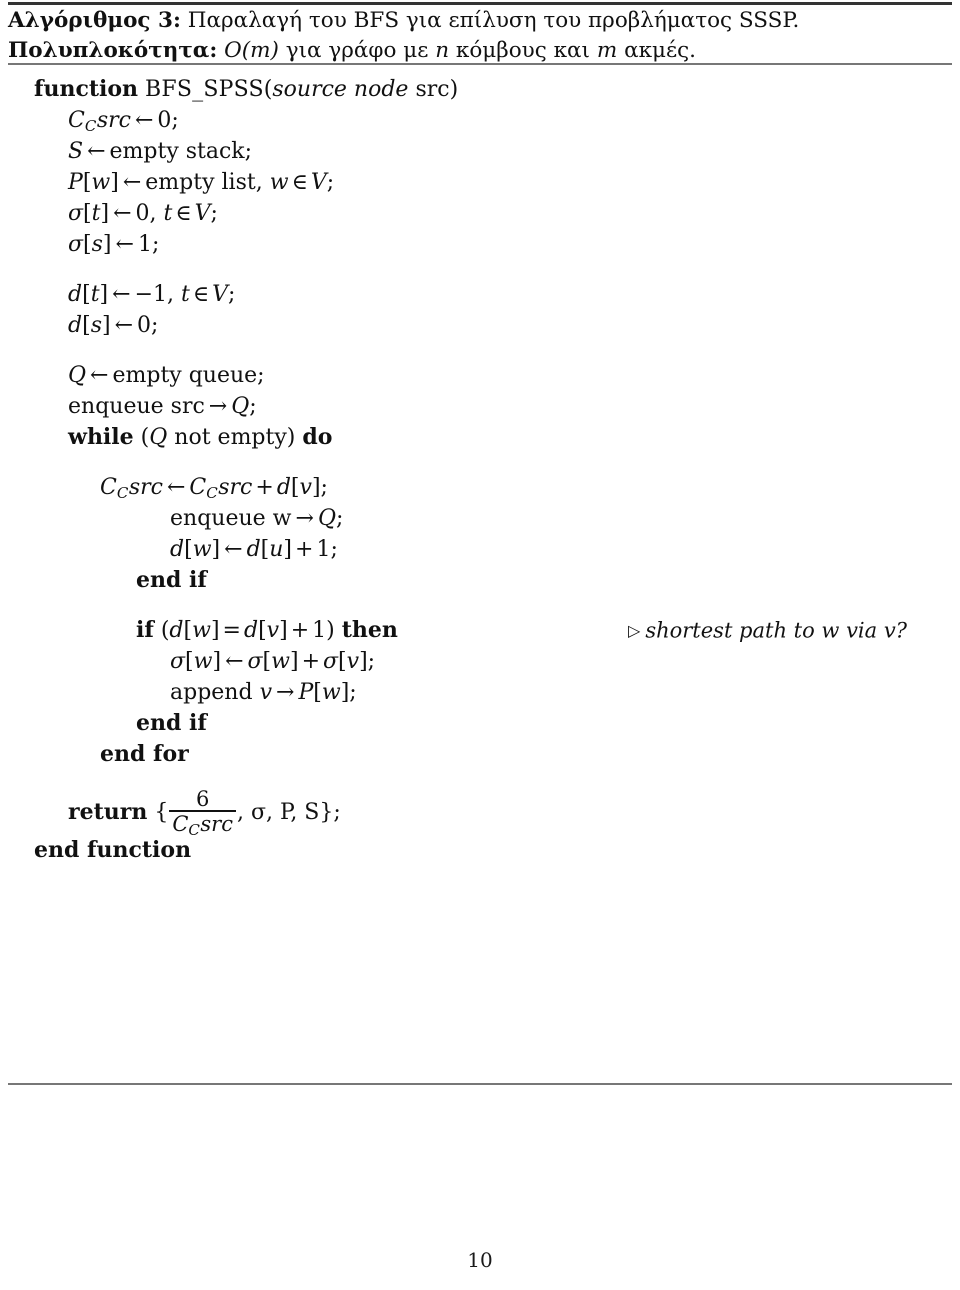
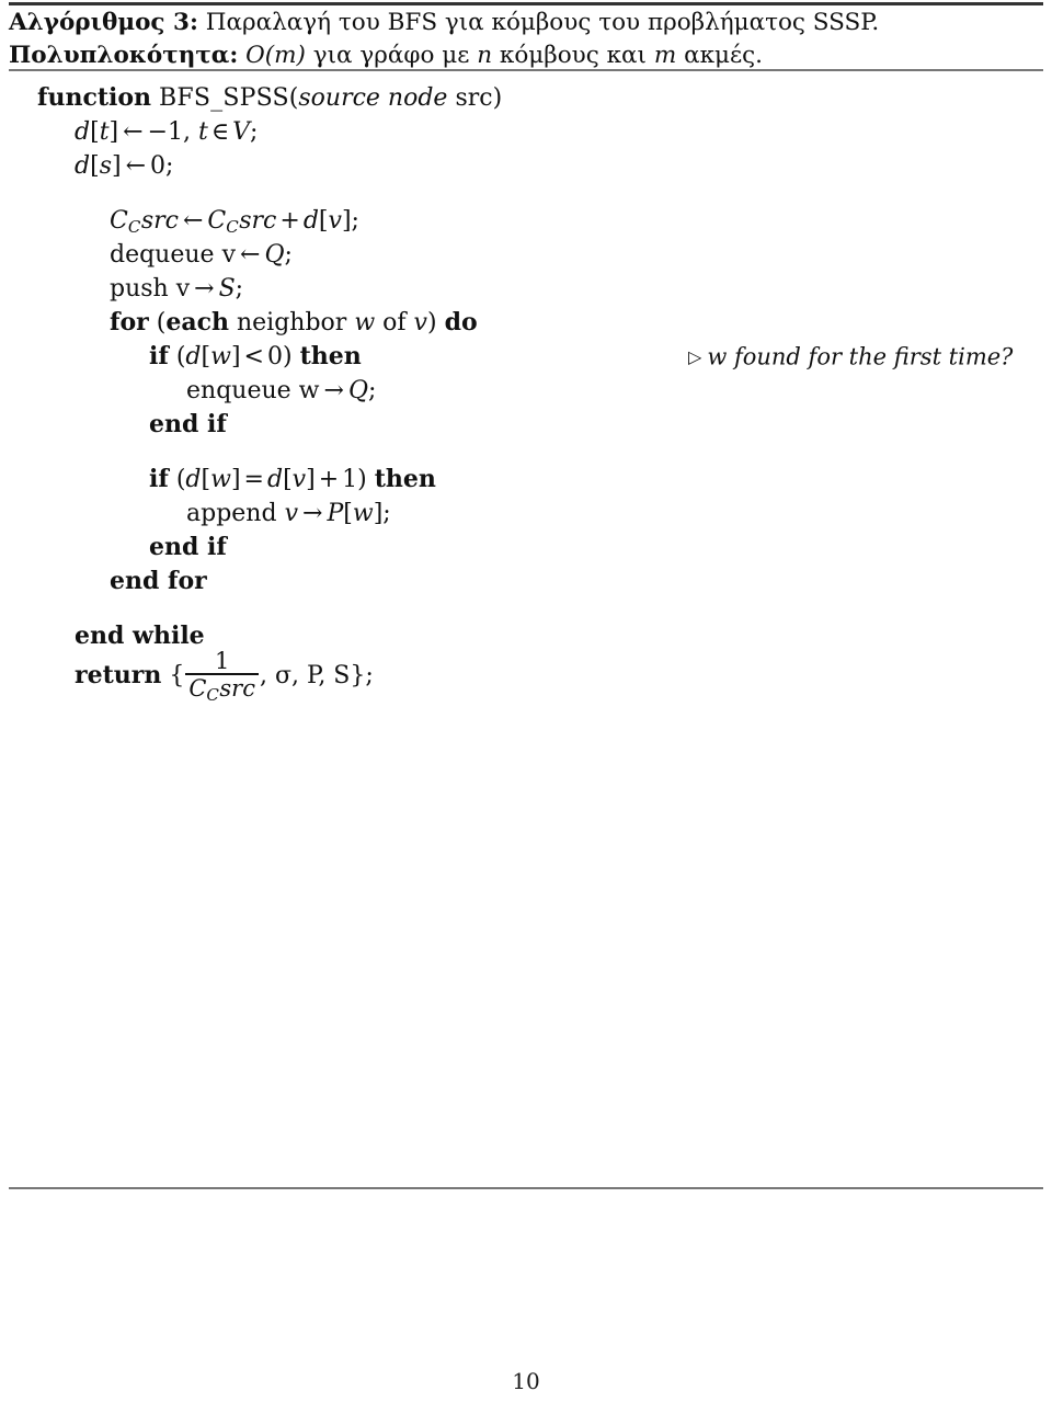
- Αλγόριθμος 3: Παραλαγή του BFS για επίλυση του προβλήματος SSSP.
+ Αλγόριθμος 3: Παραλαγή του BFS για κόμβους του προβλήματος SSSP.
  Πολυπλοκότητα: O(m) για γράφο με n κόμβους και m ακμές.
  function BFS_SPSS(source node src)
- CCsrc ← 0;
- S ← empty stack;
- P[w] ← empty list, w∈V;
- σ[t] ← 0, t∈V;
- σ[s] ← 1;
  d[t] ← −1, t∈V;
  d[s] ← 0;
- Q ← empty queue;
- enqueue src → Q;
- while (Q not empty) do
  CCsrc ← CCsrc+d[v];
+ dequeue v ← Q;
+ push v → S;
+ for (each neighbor w of v) do
+ if (d[w]<0) then
+ ▷ w found for the first time?
  enqueue w → Q;
- d[w] ← d[u]+1;
  end if
  if (d[w]=d[v]+1) then
- ▷ shortest path to w via v?
- σ[w] ← σ[w]+σ[v];
  append v → P[w];
  end if
  end for
+ end while
  return {
- 6
+ 1
  CCsrc
  , σ, P, S};
- end function
  10
